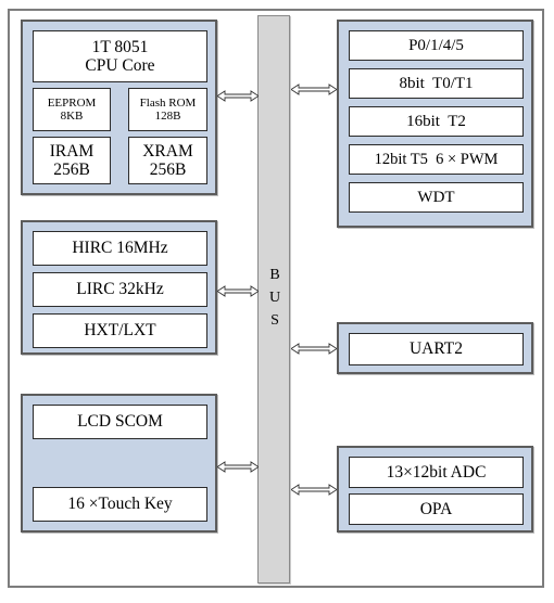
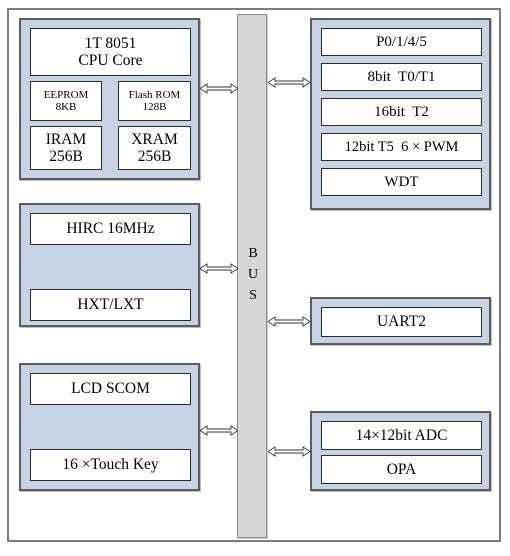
  1T 8051
  CPU Core
  EEPROM
  8KB
  Flash ROM
  128B
  IRAM
  256B
  XRAM
  256B
  HIRC 16MHz
- LIRC 32kHz
  HXT/LXT
  LCD SCOM
  16 ×Touch Key
  B
  U
  S
  P0/1/4/5
  8bit T0/T1
  16bit T2
  12bit T5 6 × PWM
  WDT
  UART2
- 13×12bit ADC
+ 14×12bit ADC
  OPA
